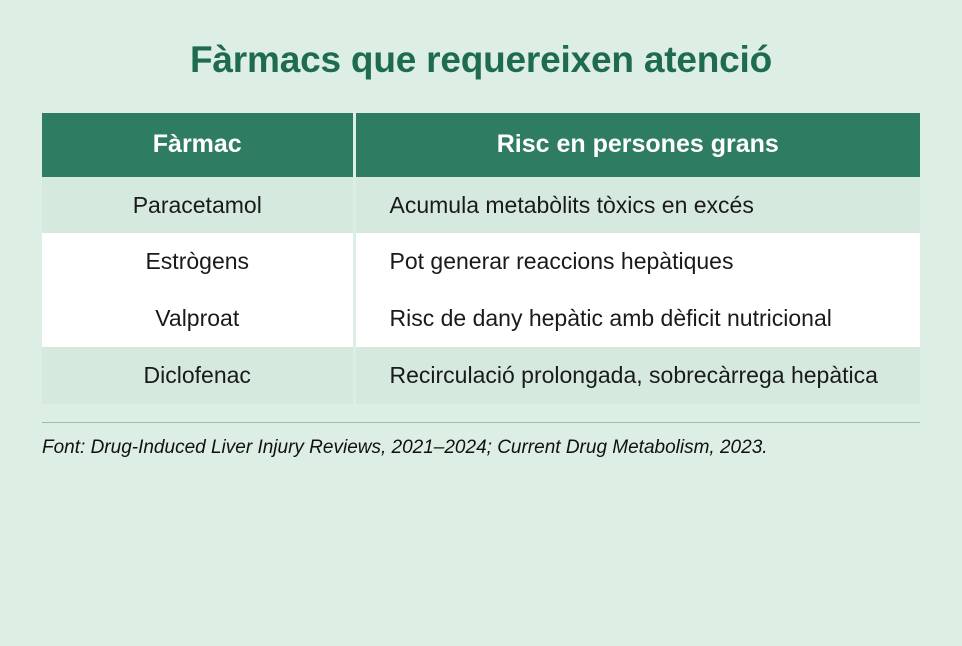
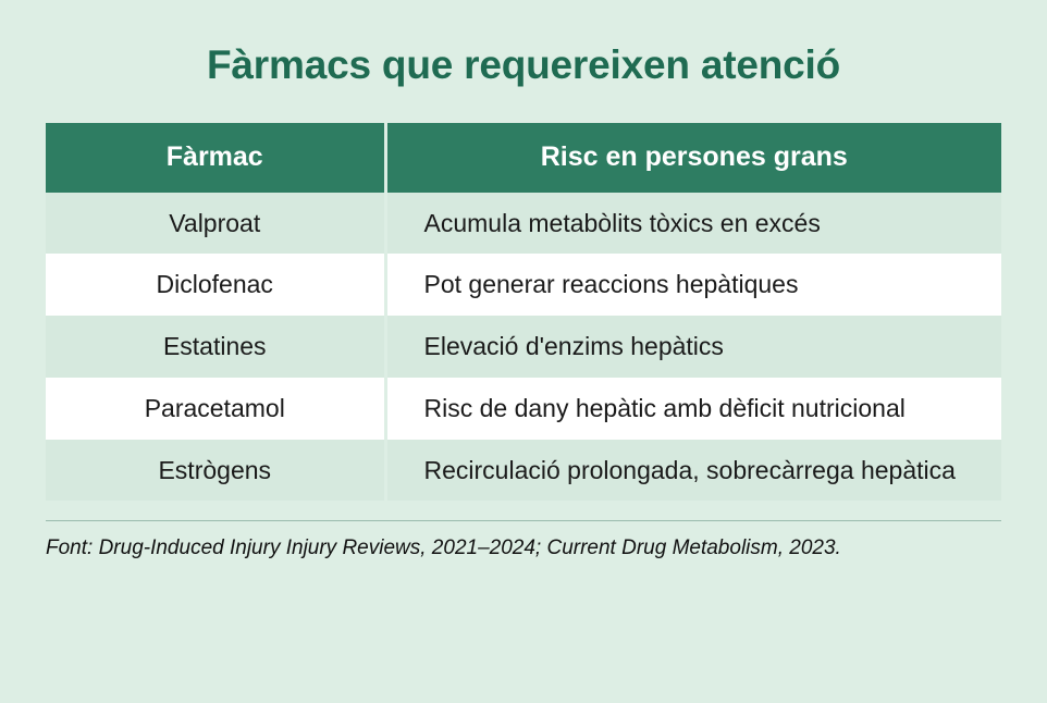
  Fàrmacs que requereixen atenció
  Fàrmac	Risc en persones grans
- Paracetamol	Acumula metabòlits tòxics en excés
+ Valproat	Acumula metabòlits tòxics en excés
- Estrògens	Pot generar reaccions hepàtiques
+ Diclofenac	Pot generar reaccions hepàtiques
+ Estatines	Elevació d'enzims hepàtics
- Valproat	Risc de dany hepàtic amb dèficit nutricional
+ Paracetamol	Risc de dany hepàtic amb dèficit nutricional
- Diclofenac	Recirculació prolongada, sobrecàrrega hepàtica
+ Estrògens	Recirculació prolongada, sobrecàrrega hepàtica
- Font: Drug-Induced Liver Injury Reviews, 2021–2024; Current Drug Metabolism, 2023.
+ Font: Drug-Induced Injury Injury Reviews, 2021–2024; Current Drug Metabolism, 2023.
